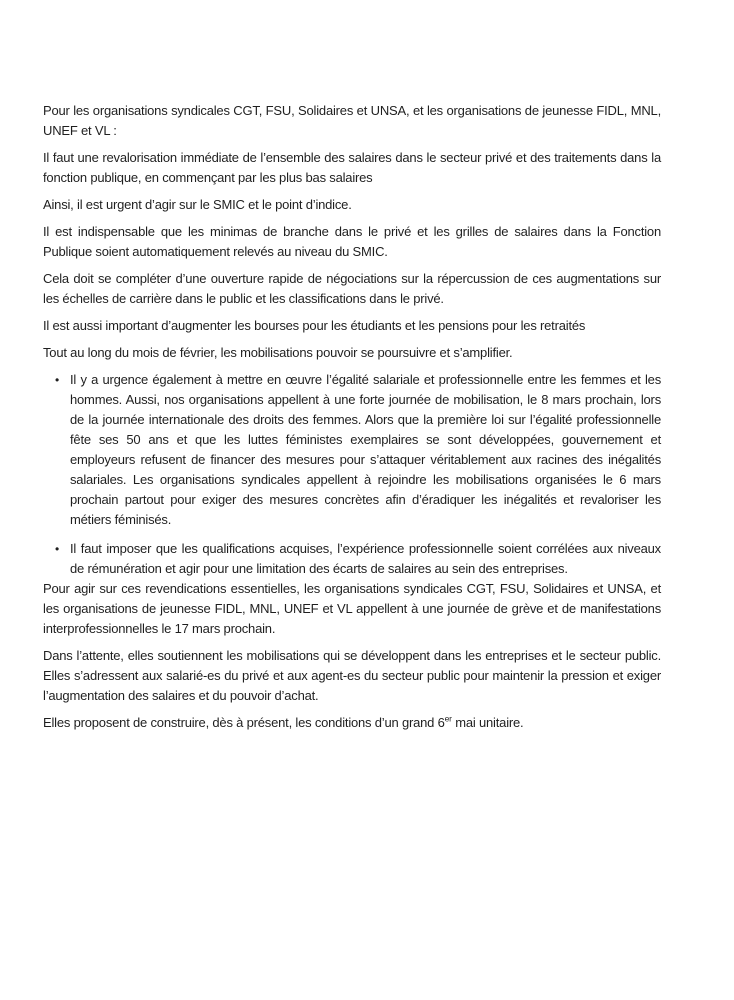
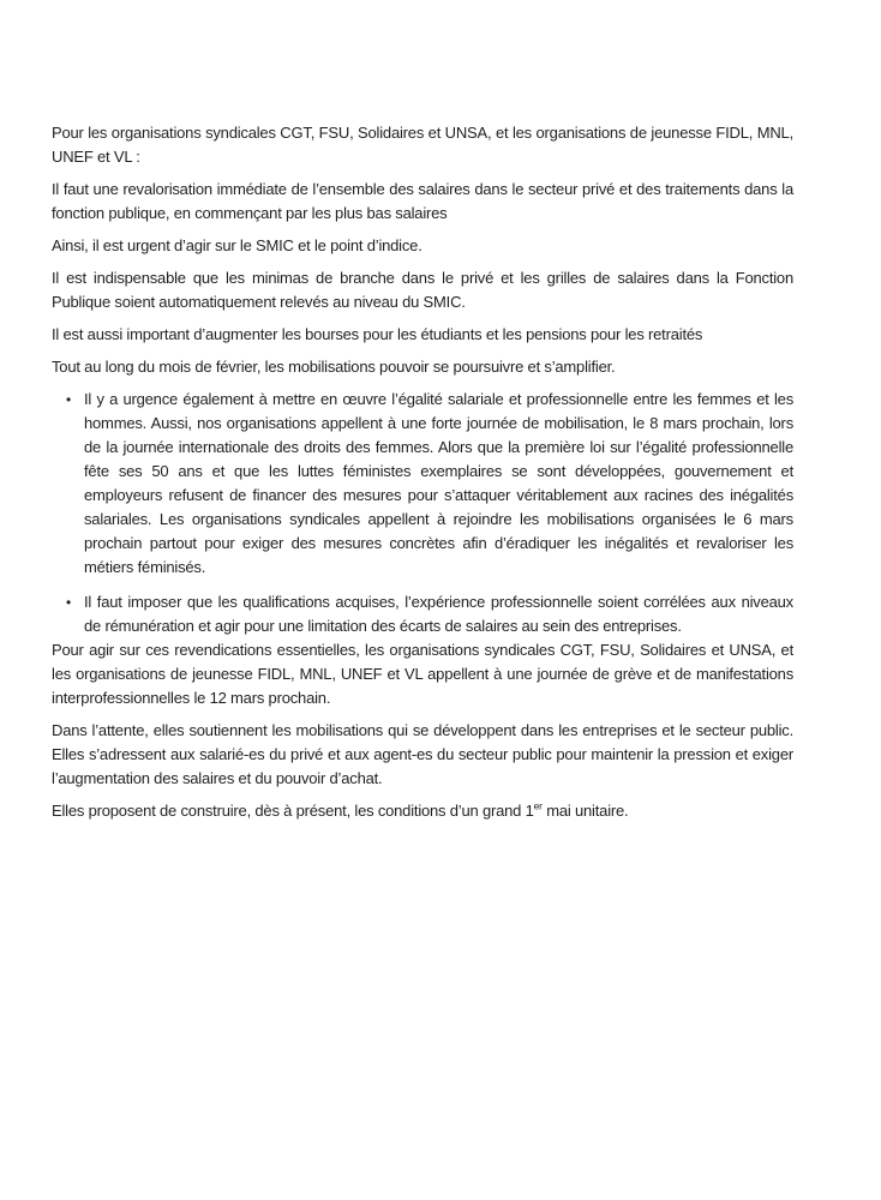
  Pour les organisations syndicales CGT, FSU, Solidaires et UNSA, et les organisations de jeunesse FIDL, MNL, UNEF et VL :
  Il faut une revalorisation immédiate de l’ensemble des salaires dans le secteur privé et des traitements dans la fonction publique, en commençant par les plus bas salaires
  Ainsi, il est urgent d’agir sur le SMIC et le point d’indice.
  Il est indispensable que les minimas de branche dans le privé et les grilles de salaires dans la Fonction Publique soient automatiquement relevés au niveau du SMIC.
- Cela doit se compléter d’une ouverture rapide de négociations sur la répercussion de ces augmentations sur les échelles de carrière dans le public et les classifications dans le privé.
  Il est aussi important d’augmenter les bourses pour les étudiants et les pensions pour les retraités
  Tout au long du mois de février, les mobilisations pouvoir se poursuivre et s’amplifier.
  •
  Il y a urgence également à mettre en œuvre l’égalité salariale et professionnelle entre les femmes et les hommes. Aussi, nos organisations appellent à une forte journée de mobilisation, le 8 mars prochain, lors de la journée internationale des droits des femmes. Alors que la première loi sur l’égalité professionnelle fête ses 50 ans et que les luttes féministes exemplaires se sont développées, gouvernement et employeurs refusent de financer des mesures pour s’attaquer véritablement aux racines des inégalités salariales. Les organisations syndicales appellent à rejoindre les mobilisations organisées le 6 mars prochain partout pour exiger des mesures concrètes afin d’éradiquer les inégalités et revaloriser les métiers féminisés.
  •
  Il faut imposer que les qualifications acquises, l’expérience professionnelle soient corrélées aux niveaux de rémunération et agir pour une limitation des écarts de salaires au sein des entreprises.
- Pour agir sur ces revendications essentielles, les organisations syndicales CGT, FSU, Solidaires et UNSA, et les organisations de jeunesse FIDL, MNL, UNEF et VL appellent à une journée de grève et de manifestations interprofessionnelles le 17 mars prochain.
+ Pour agir sur ces revendications essentielles, les organisations syndicales CGT, FSU, Solidaires et UNSA, et les organisations de jeunesse FIDL, MNL, UNEF et VL appellent à une journée de grève et de manifestations interprofessionnelles le 12 mars prochain.
  Dans l’attente, elles soutiennent les mobilisations qui se développent dans les entreprises et le secteur public. Elles s’adressent aux salarié-es du privé et aux agent-es du secteur public pour maintenir la pression et exiger l’augmentation des salaires et du pouvoir d’achat.
- Elles proposent de construire, dès à présent, les conditions d’un grand 6er mai unitaire.
+ Elles proposent de construire, dès à présent, les conditions d’un grand 1er mai unitaire.
